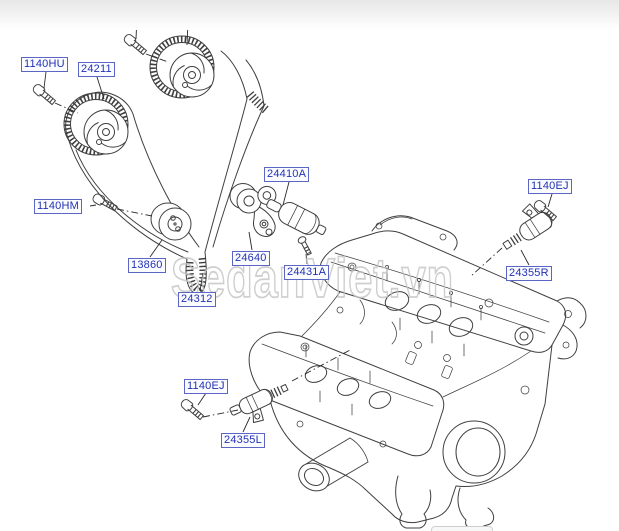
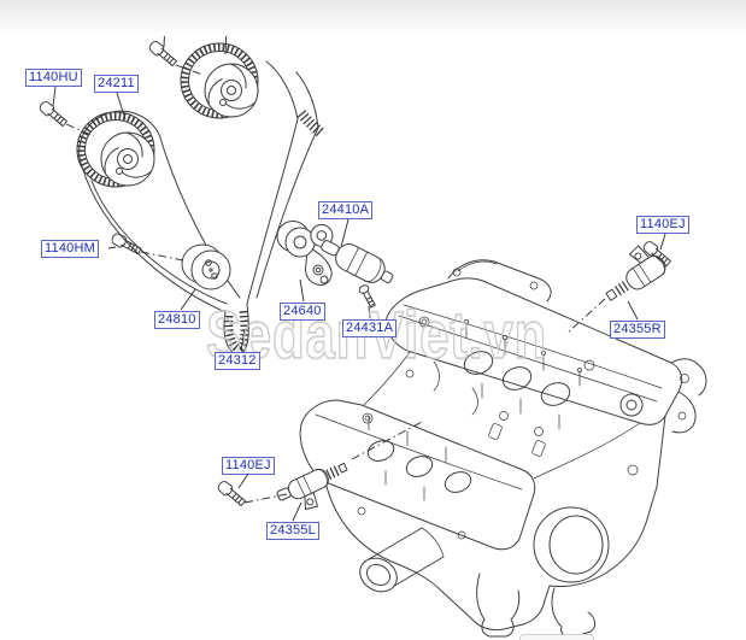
  Sedaiet.vn
  1140HU
  24211
  1140HM
- 13860
+ 24810
  24312
  24640
  24410A
  24431A
  1140EJ
  24355R
  1140EJ
  24355L
